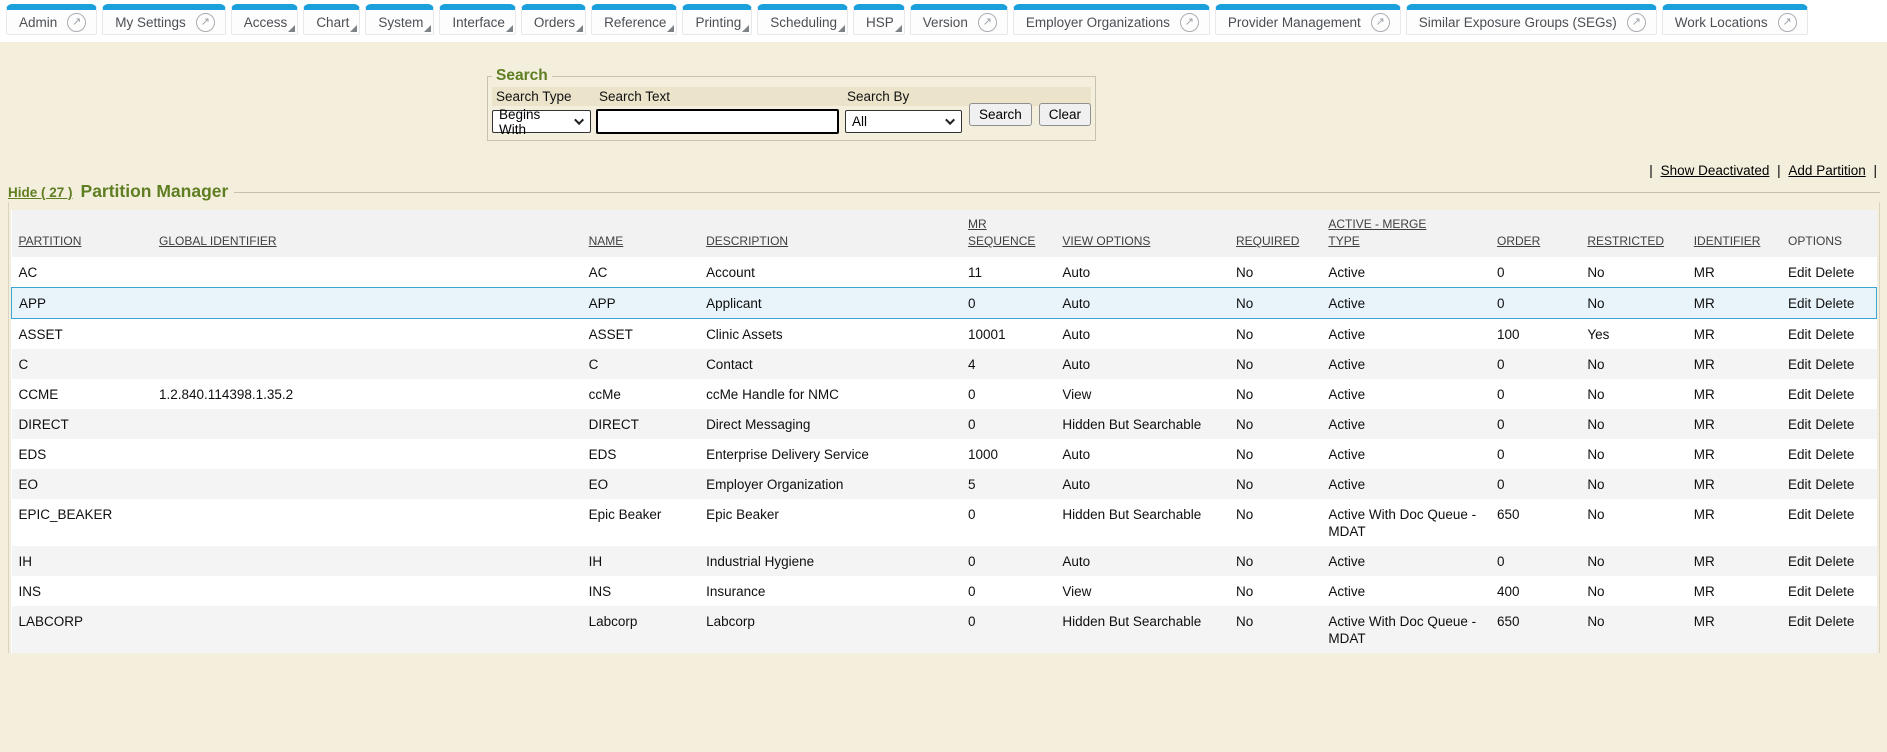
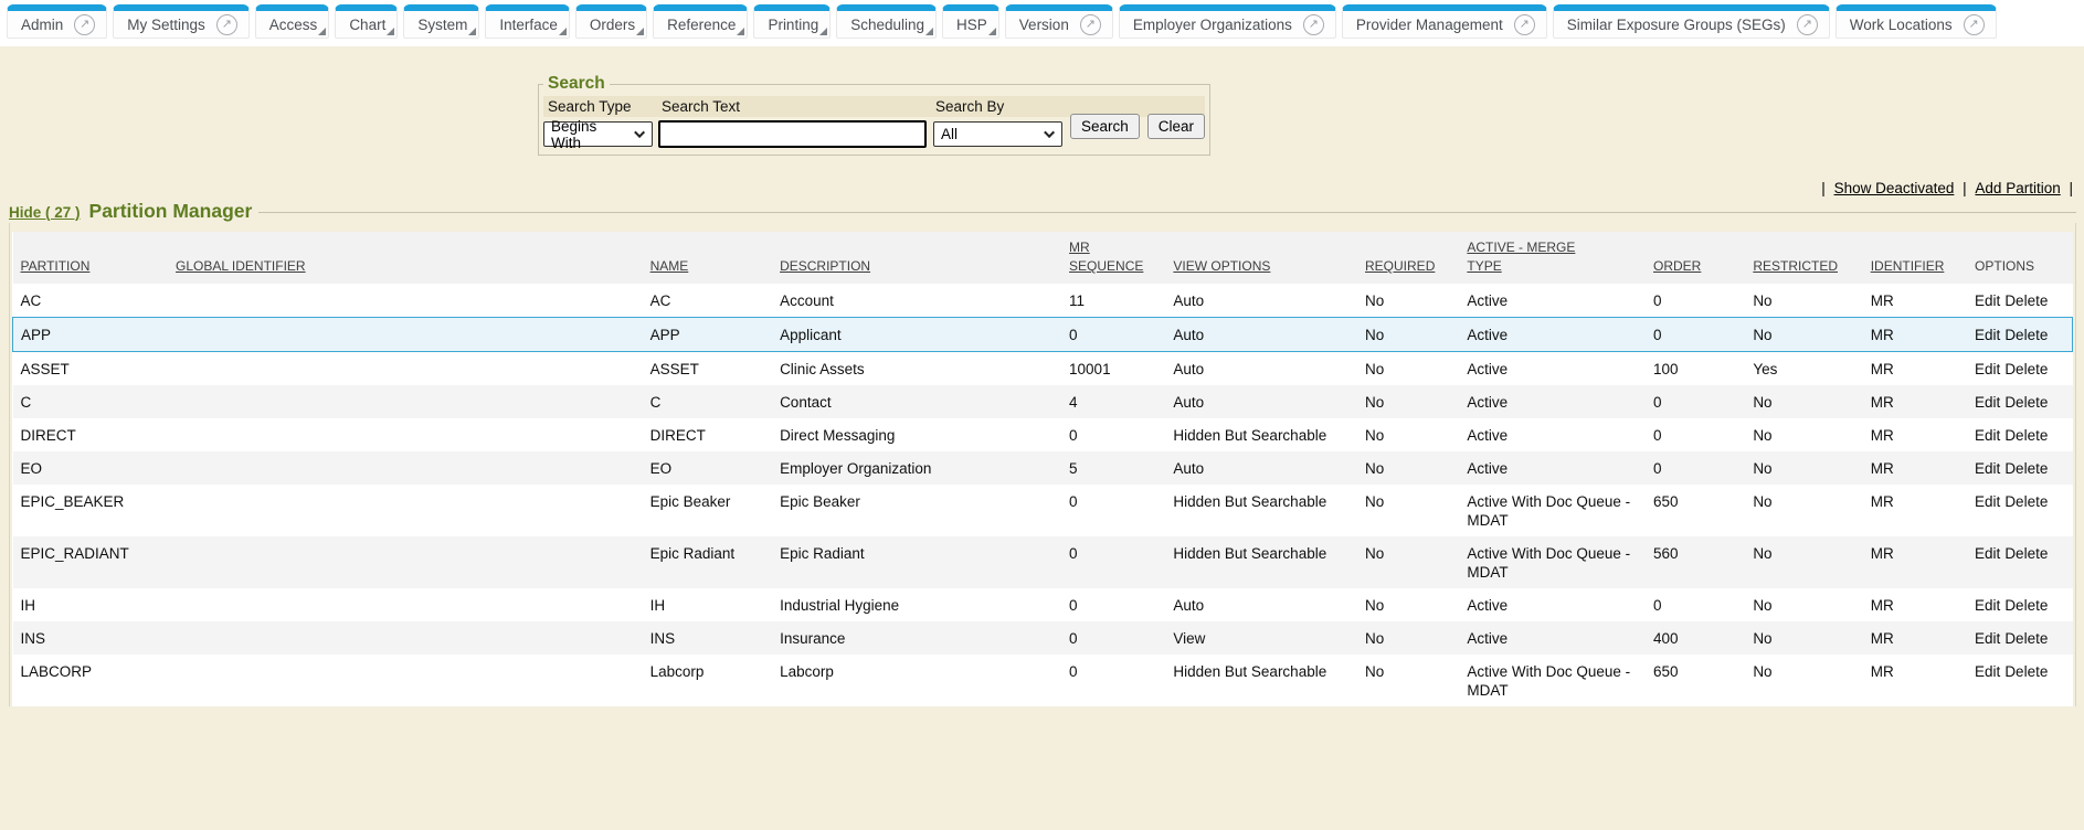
  Admin
  ↗
  My Settings
  ↗
  Access
  Chart
  System
  Interface
  Orders
  Reference
  Printing
  Scheduling
  HSP
  Version
  ↗
  Employer Organizations
  ↗
  Provider Management
  ↗
  Similar Exposure Groups (SEGs)
  ↗
  Work Locations
  ↗
  Search
  Search Type
  Search Text
  Search By
  Begins With
  All
  Search
  Clear
  | Show Deactivated | Add Partition |
  Hide ( 27 )
  Partition Manager
  PARTITION	GLOBAL IDENTIFIER	NAME	DESCRIPTION	MR SEQUENCE	VIEW OPTIONS	REQUIRED	ACTIVE - MERGE TYPE	ORDER	RESTRICTED	IDENTIFIER	OPTIONS
  AC		AC	Account	11	Auto	No	Active	0	No	MR	Edit Delete
  APP		APP	Applicant	0	Auto	No	Active	0	No	MR	Edit Delete
  ASSET		ASSET	Clinic Assets	10001	Auto	No	Active	100	Yes	MR	Edit Delete
  C		C	Contact	4	Auto	No	Active	0	No	MR	Edit Delete
- CCME	1.2.840.114398.1.35.2	ccMe	ccMe Handle for NMC	0	View	No	Active	0	No	MR	Edit Delete
  DIRECT		DIRECT	Direct Messaging	0	Hidden But Searchable	No	Active	0	No	MR	Edit Delete
- EDS		EDS	Enterprise Delivery Service	1000	Auto	No	Active	0	No	MR	Edit Delete
  EO		EO	Employer Organization	5	Auto	No	Active	0	No	MR	Edit Delete
  EPIC_BEAKER		Epic Beaker	Epic Beaker	0	Hidden But Searchable	No	Active With Doc Queue - MDAT	650	No	MR	Edit Delete
+ EPIC_RADIANT		Epic Radiant	Epic Radiant	0	Hidden But Searchable	No	Active With Doc Queue - MDAT	560	No	MR	Edit Delete
  IH		IH	Industrial Hygiene	0	Auto	No	Active	0	No	MR	Edit Delete
  INS		INS	Insurance	0	View	No	Active	400	No	MR	Edit Delete
  LABCORP		Labcorp	Labcorp	0	Hidden But Searchable	No	Active With Doc Queue - MDAT	650	No	MR	Edit Delete
